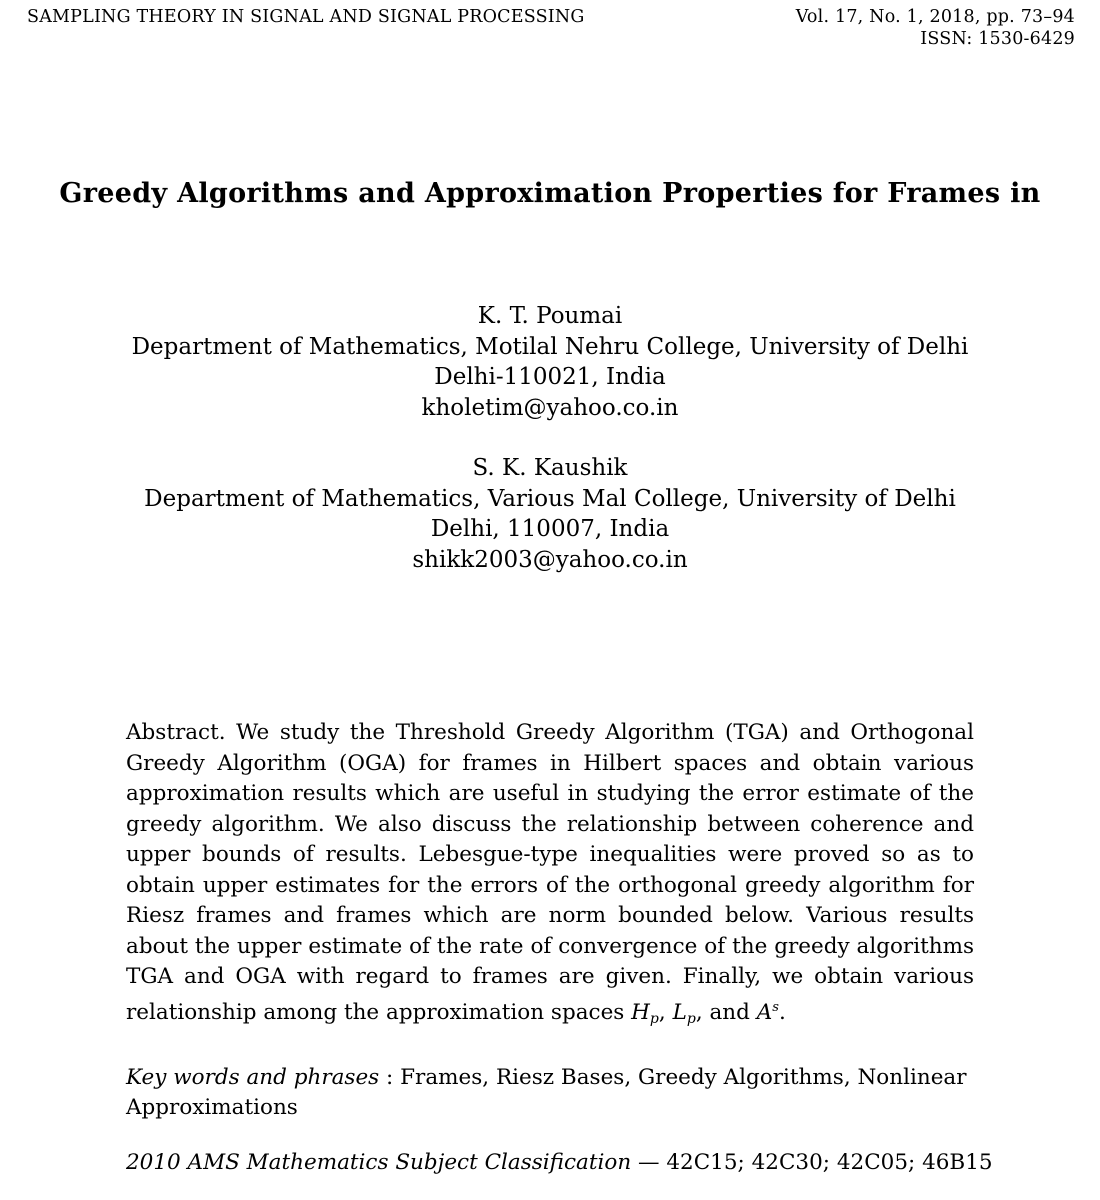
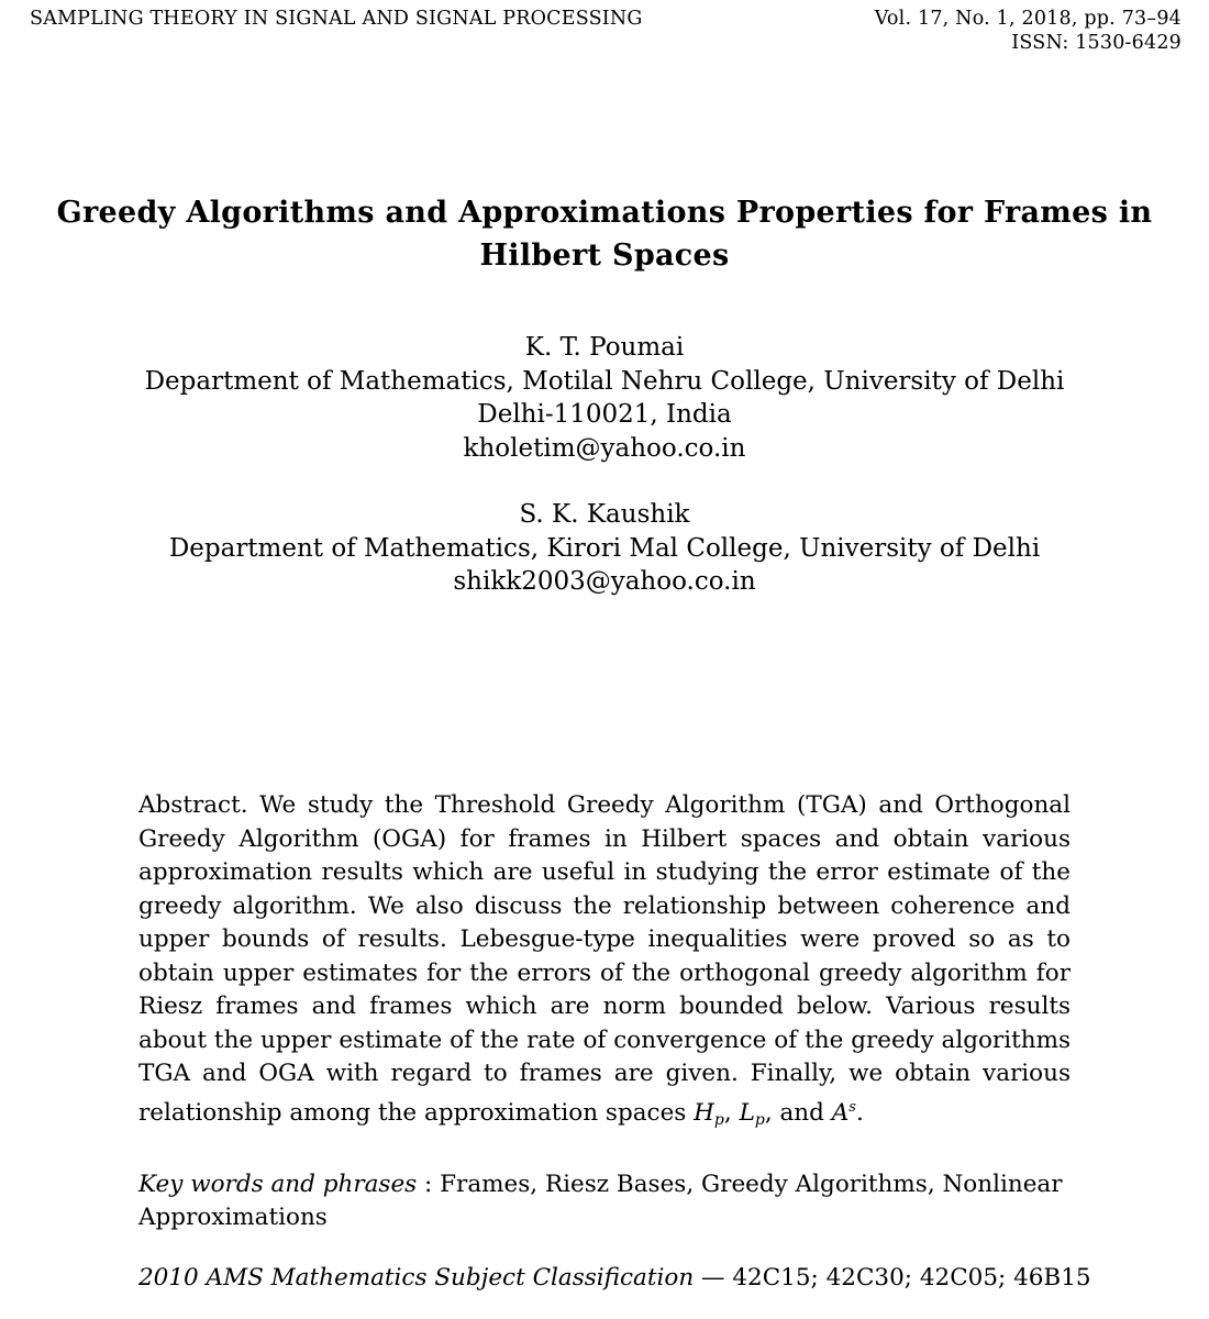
  SAMPLING THEORY IN SIGNAL AND SIGNAL PROCESSING
  Vol. 17, No. 1, 2018, pp. 73–94
  ISSN: 1530-6429
- Greedy Algorithms and Approximation Properties for Frames in
+ Greedy Algorithms and Approximations Properties for Frames in
+ Hilbert Spaces
  K. T. Poumai
  Department of Mathematics, Motilal Nehru College, University of Delhi
  Delhi-110021, India
  kholetim@yahoo.co.in
  S. K. Kaushik
- Department of Mathematics, Various Mal College, University of Delhi
+ Department of Mathematics, Kirori Mal College, University of Delhi
- Delhi, 110007, India
  shikk2003@yahoo.co.in
  Abstract. We study the Threshold Greedy Algorithm (TGA) and Orthogonal Greedy Algorithm (OGA) for frames in Hilbert spaces and obtain various approximation results which are useful in studying the error estimate of the greedy algorithm. We also discuss the relationship between coherence and upper bounds of results. Lebesgue-type inequalities were proved so as to obtain upper estimates for the errors of the orthogonal greedy algorithm for Riesz frames and frames which are norm bounded below. Various results about the upper estimate of the rate of convergence of the greedy algorithms TGA and OGA with regard to frames are given. Finally, we obtain various relationship among the approximation spaces Hp, Lp, and As.
  Key words and phrases : Frames, Riesz Bases, Greedy Algorithms, Nonlinear Approximations
  2010 AMS Mathematics Subject Classification — 42C15; 42C30; 42C05; 46B15
